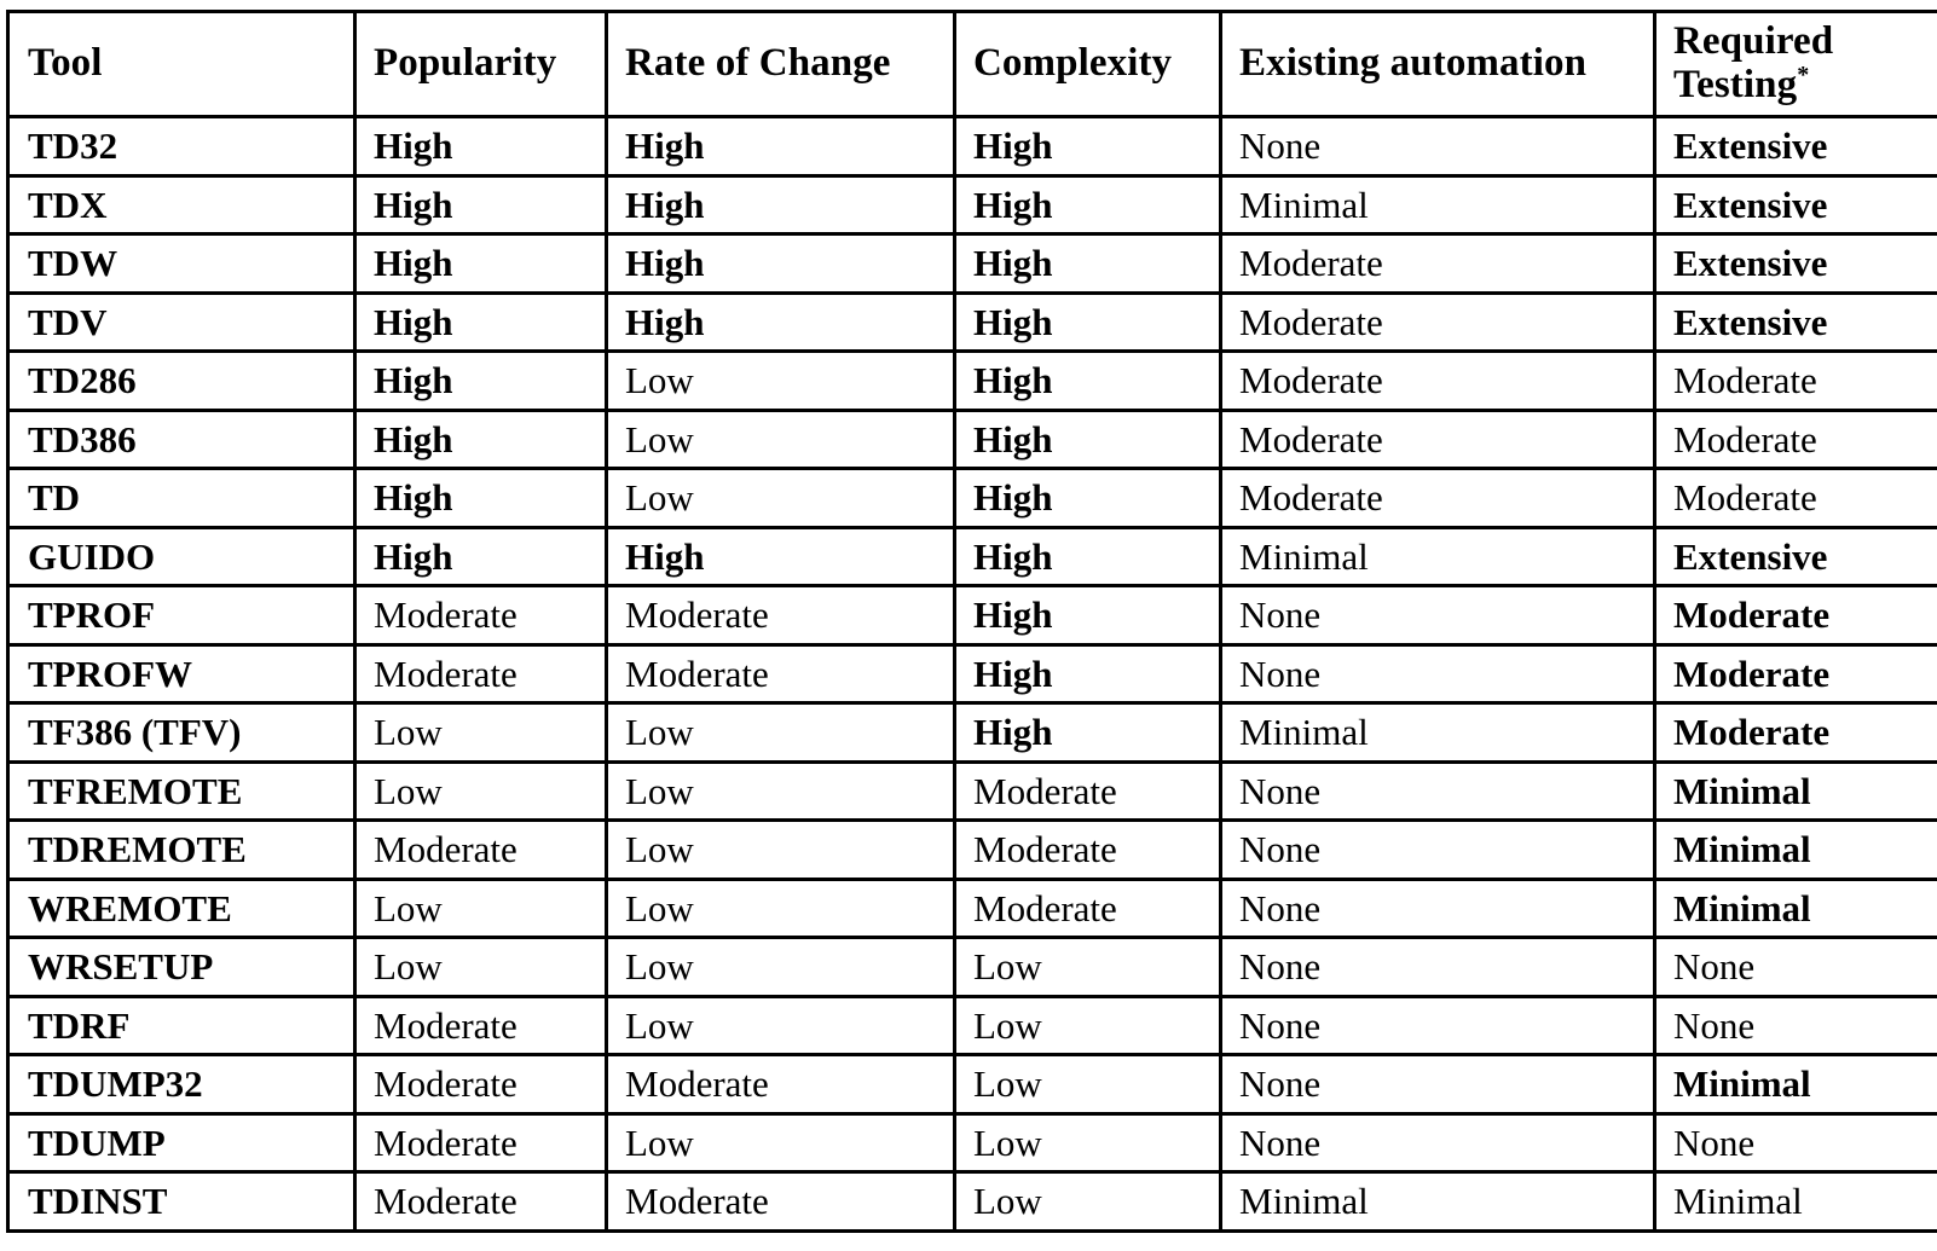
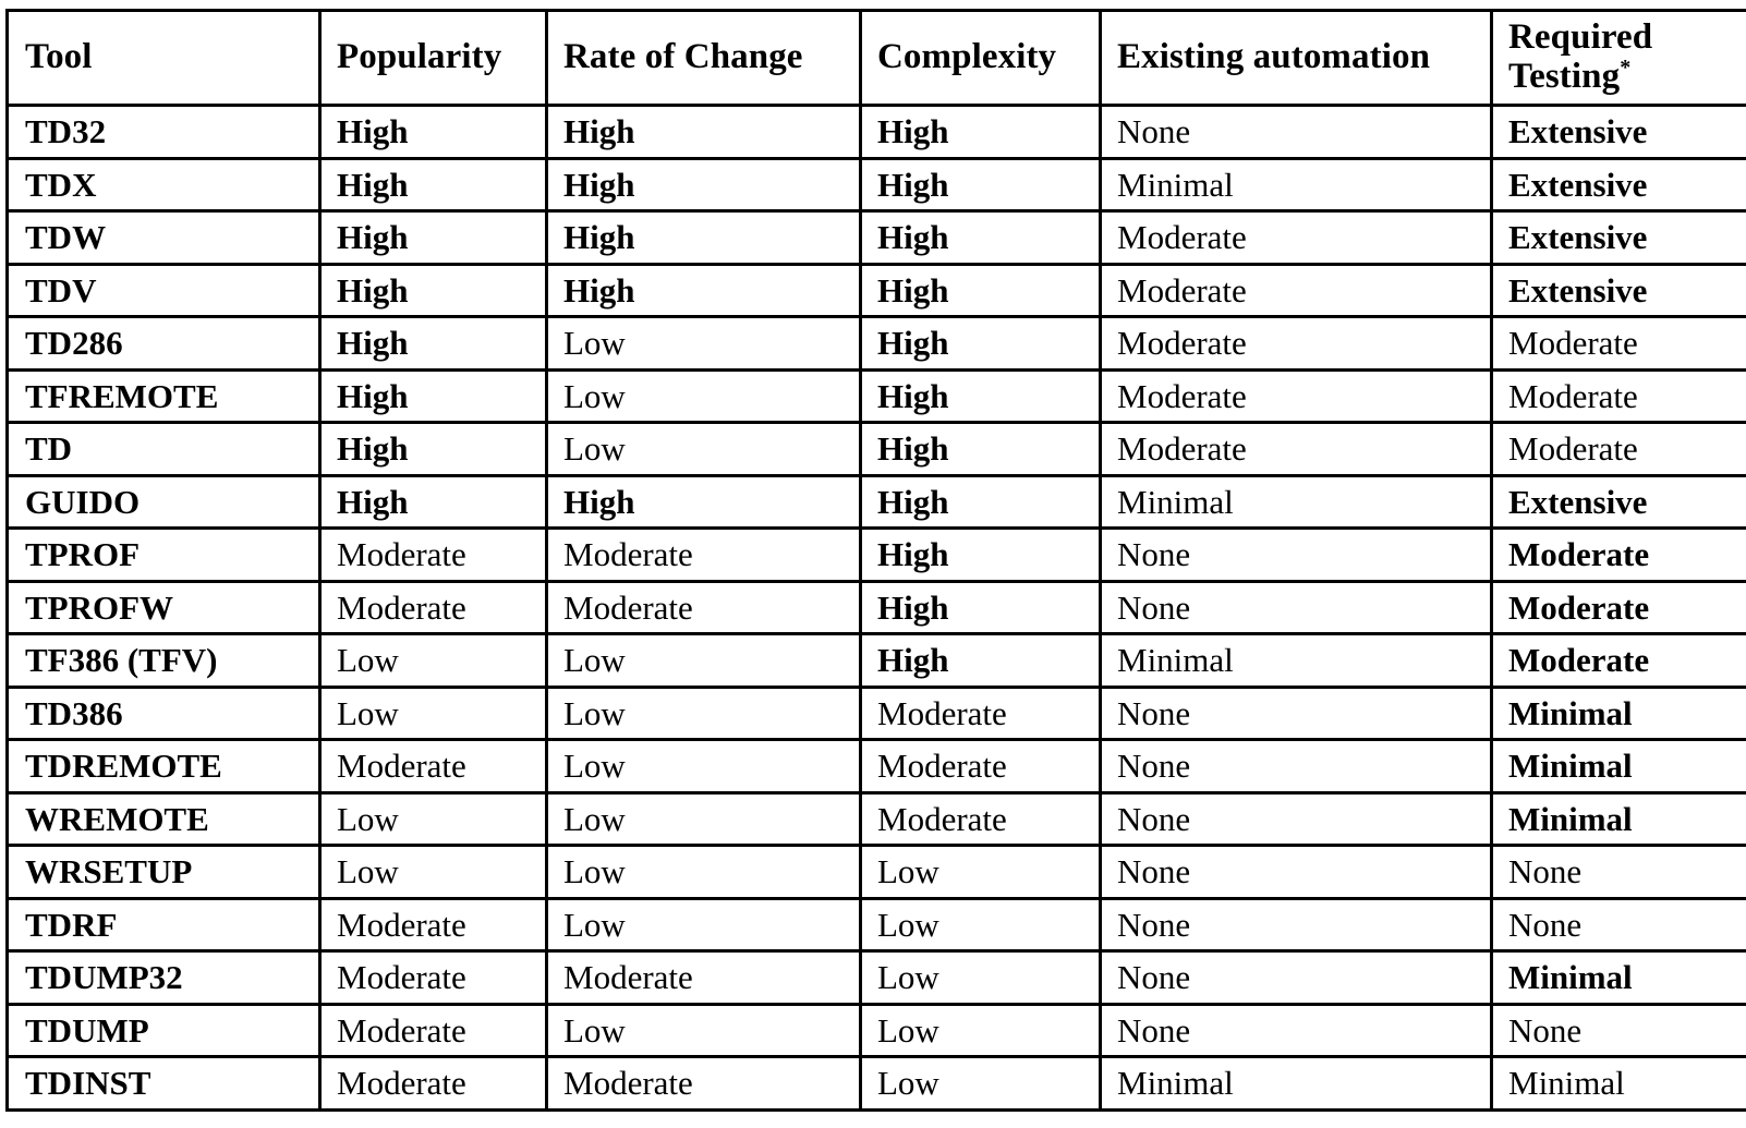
  Tool	Popularity	Rate of Change	Complexity	Existing automation	Required Testing*
  TD32	High	High	High	None	Extensive
  TDX	High	High	High	Minimal	Extensive
  TDW	High	High	High	Moderate	Extensive
  TDV	High	High	High	Moderate	Extensive
  TD286	High	Low	High	Moderate	Moderate
- TD386	High	Low	High	Moderate	Moderate
+ TFREMOTE	High	Low	High	Moderate	Moderate
  TD	High	Low	High	Moderate	Moderate
  GUIDO	High	High	High	Minimal	Extensive
  TPROF	Moderate	Moderate	High	None	Moderate
  TPROFW	Moderate	Moderate	High	None	Moderate
  TF386 (TFV)	Low	Low	High	Minimal	Moderate
- TFREMOTE	Low	Low	Moderate	None	Minimal
+ TD386	Low	Low	Moderate	None	Minimal
  TDREMOTE	Moderate	Low	Moderate	None	Minimal
  WREMOTE	Low	Low	Moderate	None	Minimal
  WRSETUP	Low	Low	Low	None	None
  TDRF	Moderate	Low	Low	None	None
  TDUMP32	Moderate	Moderate	Low	None	Minimal
  TDUMP	Moderate	Low	Low	None	None
  TDINST	Moderate	Moderate	Low	Minimal	Minimal
